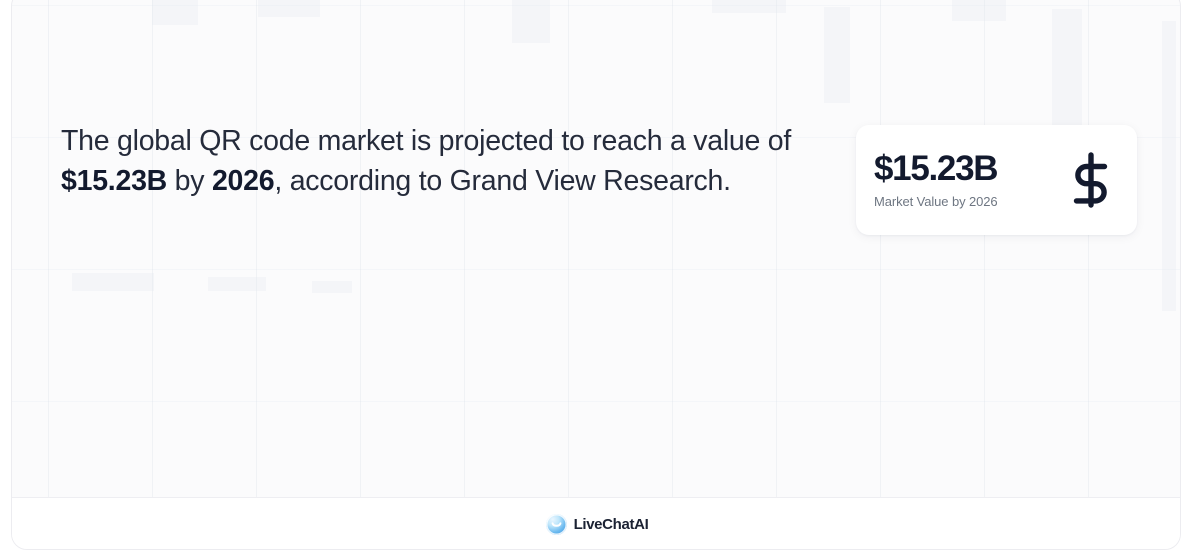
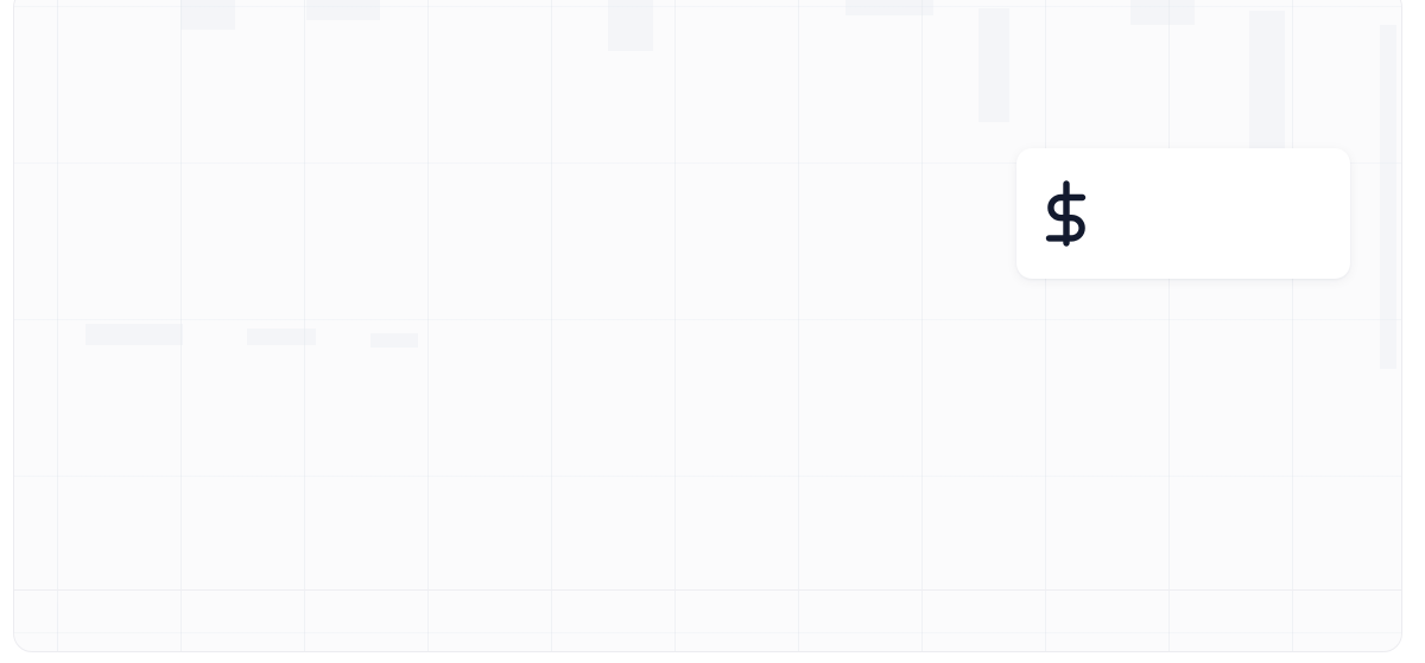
- The global QR code market is projected to reach a value of $15.23B by 2026, according to Grand View Research.
- $15.23B
- Market Value by 2026
- LiveChatAI
